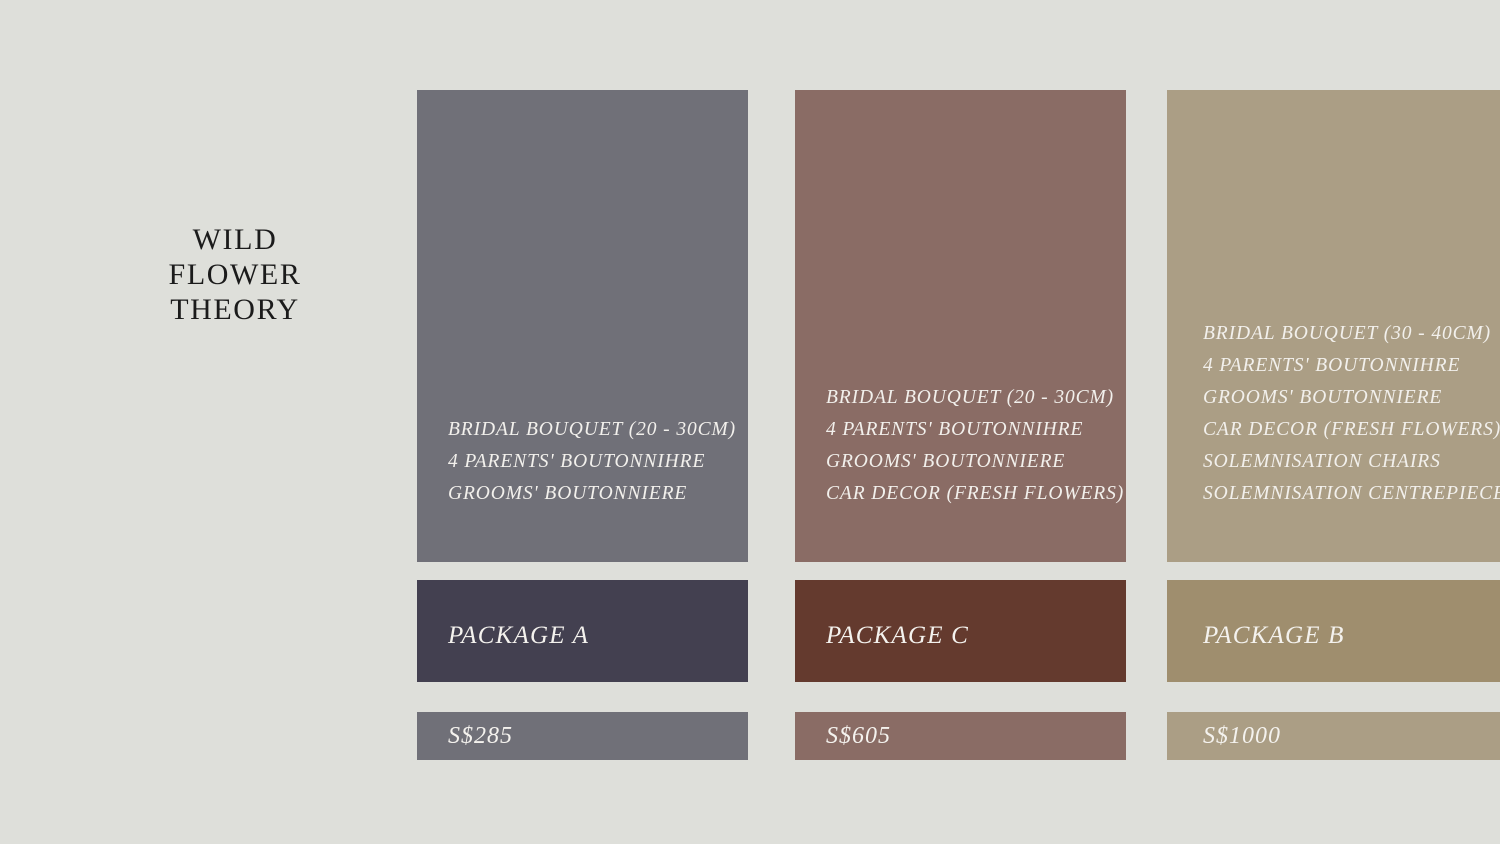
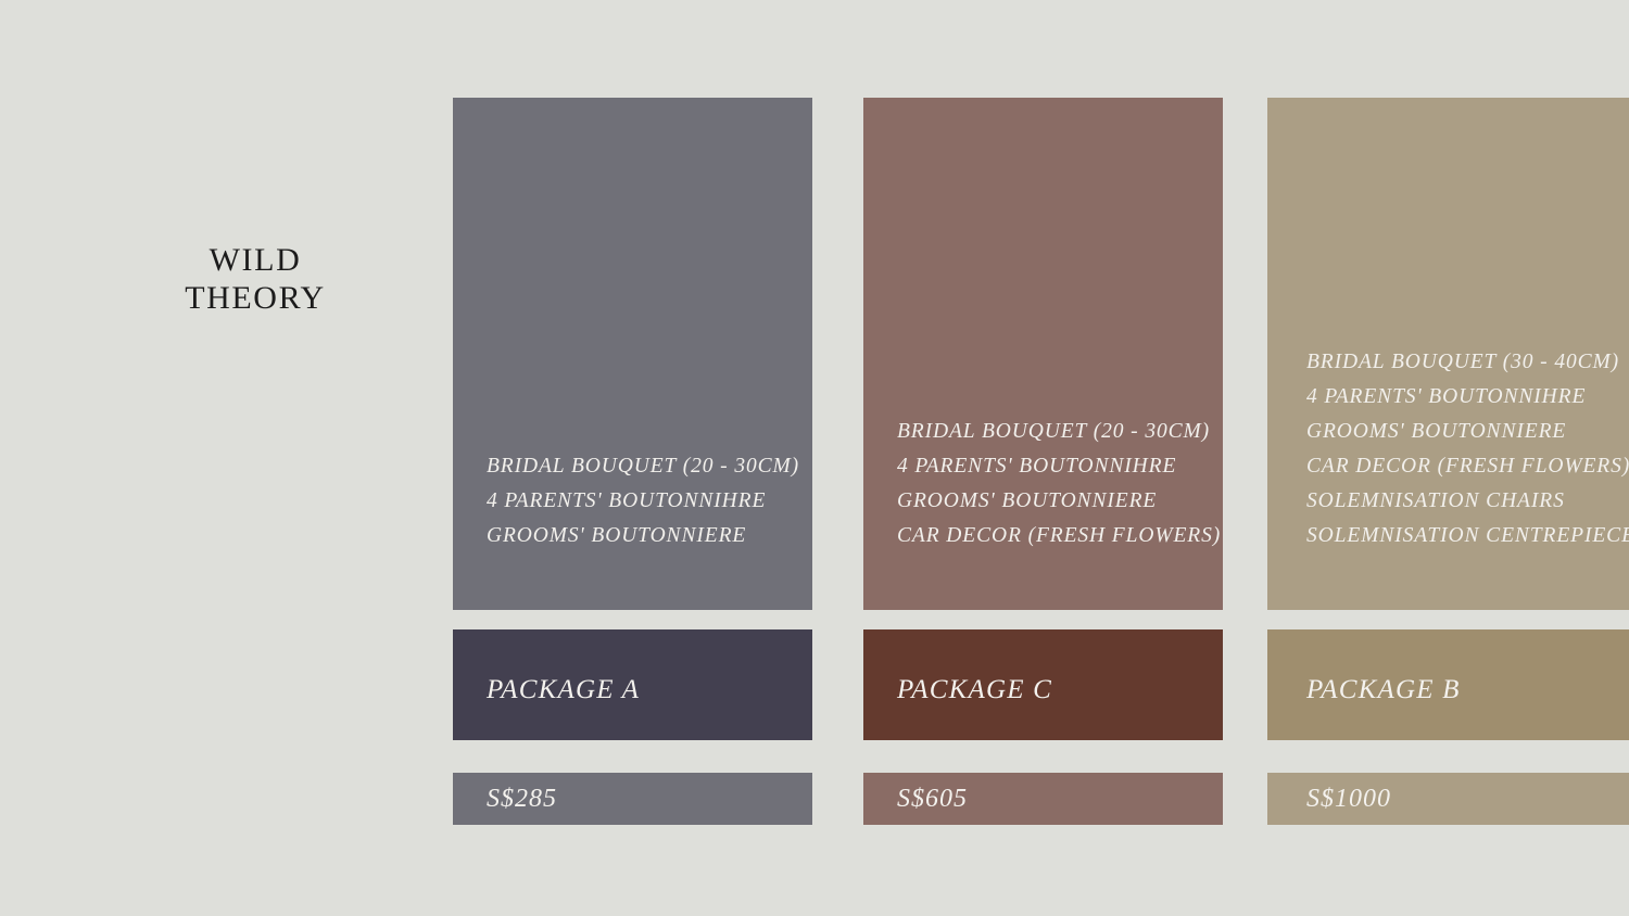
  WILD
- FLOWER
  THEORY
  BRIDAL BOUQUET (20 - 30CM)
  4 PARENTS' BOUTONNIHRE
  GROOMS' BOUTONNIERE
  PACKAGE A
  S$285
  BRIDAL BOUQUET (20 - 30CM)
  4 PARENTS' BOUTONNIHRE
  GROOMS' BOUTONNIERE
  CAR DECOR (FRESH FLOWERS)
  PACKAGE C
  S$605
  BRIDAL BOUQUET (30 - 40CM)
  4 PARENTS' BOUTONNIHRE
  GROOMS' BOUTONNIERE
  CAR DECOR (FRESH FLOWERS)
  SOLEMNISATION CHAIRS
  SOLEMNISATION CENTREPIECE
  PACKAGE B
  S$1000
